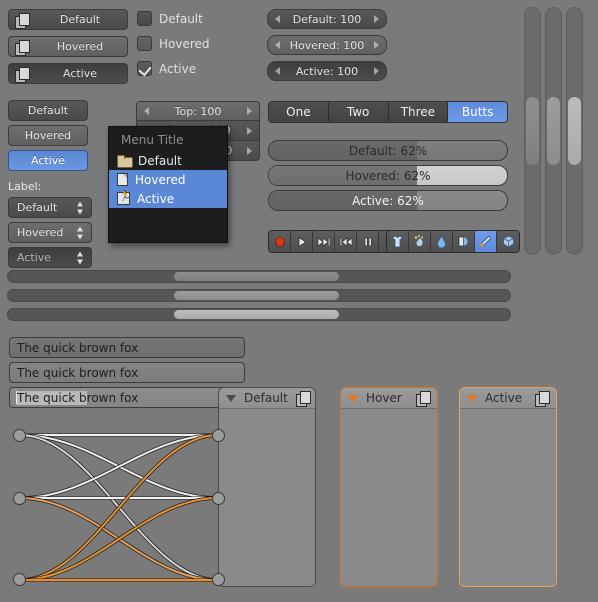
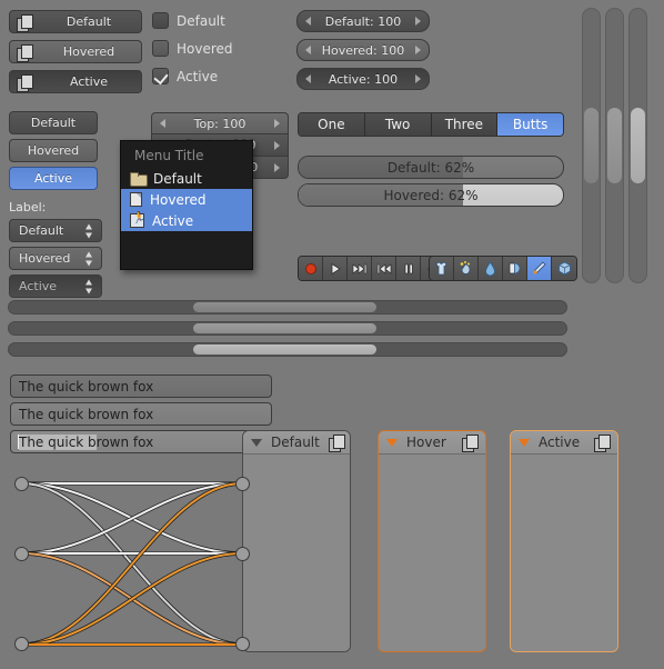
  Default
  Hovered
  Active
  Default
  Hovered
  Active
  Default: 100
  Hovered: 100
  Active: 100
  Default
  Hovered
  Active
  Label:
  Default
  Hovered
  Active
  Top: 100
  Menu Title
  Default
  Hovered
  Active
  One
  Two
  Three
  Butts
  Default: 62%
  Hovered: 62%
- Active: 62%
  The quick brown fox
  The quick brown fox
  The quick b
  rown fox
  Default
  Hover
  Active
